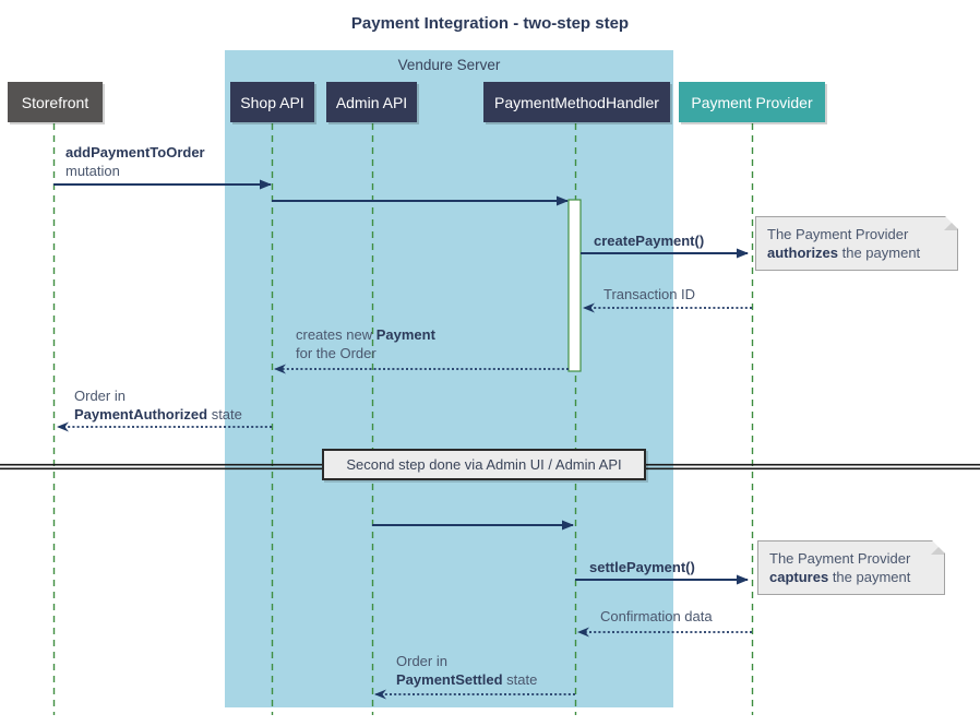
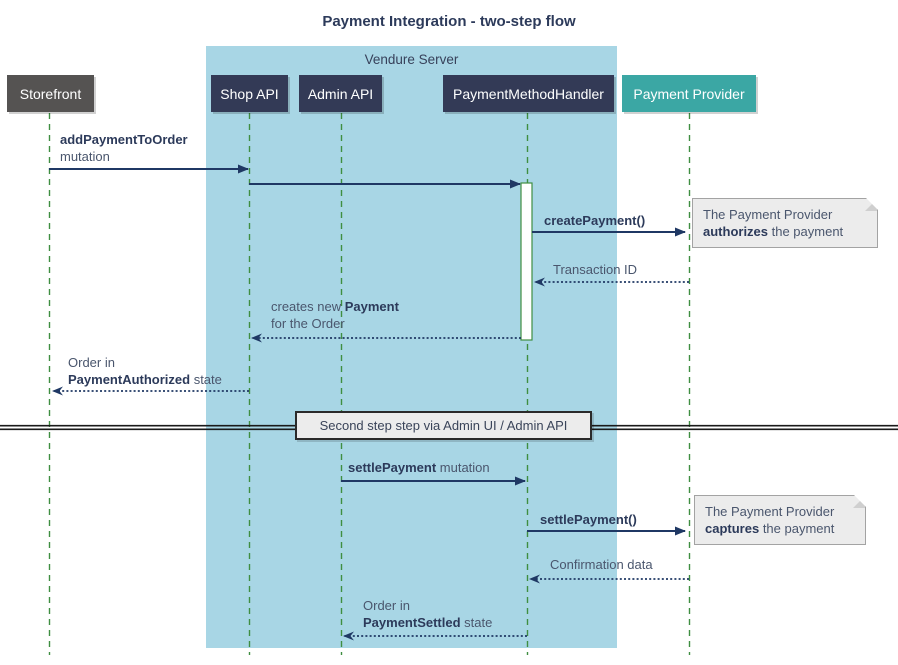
- Payment Integration - two-step step
+ Payment Integration - two-step flow
  Vendure Server
  Storefront
  Shop API
  Admin API
  PaymentMethodHandler
  Payment Provider
  addPaymentToOrder
  mutation
  createPayment()
  Transaction ID
  creates new Payment
  for the Order
  Order in
  PaymentAuthorized state
- Second step done via Admin UI / Admin API
+ Second step step via Admin UI / Admin API
+ settlePayment mutation
  settlePayment()
  Confirmation data
  Order in
  PaymentSettled state
  The Payment Provider
  authorizes the payment
  The Payment Provider
  captures the payment
